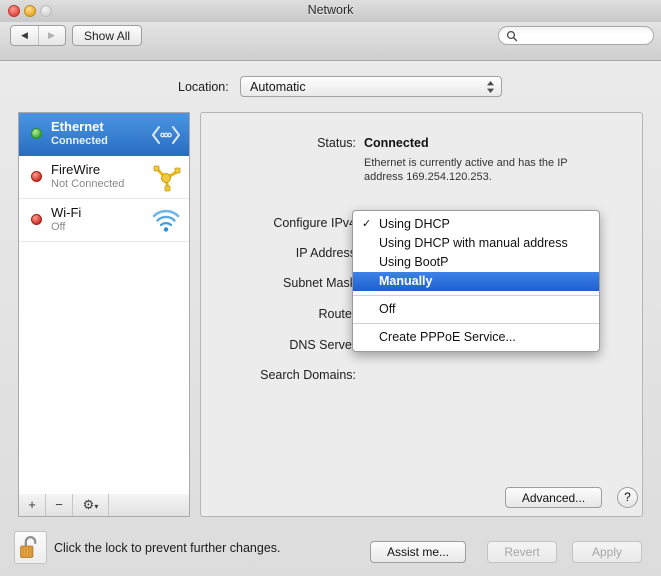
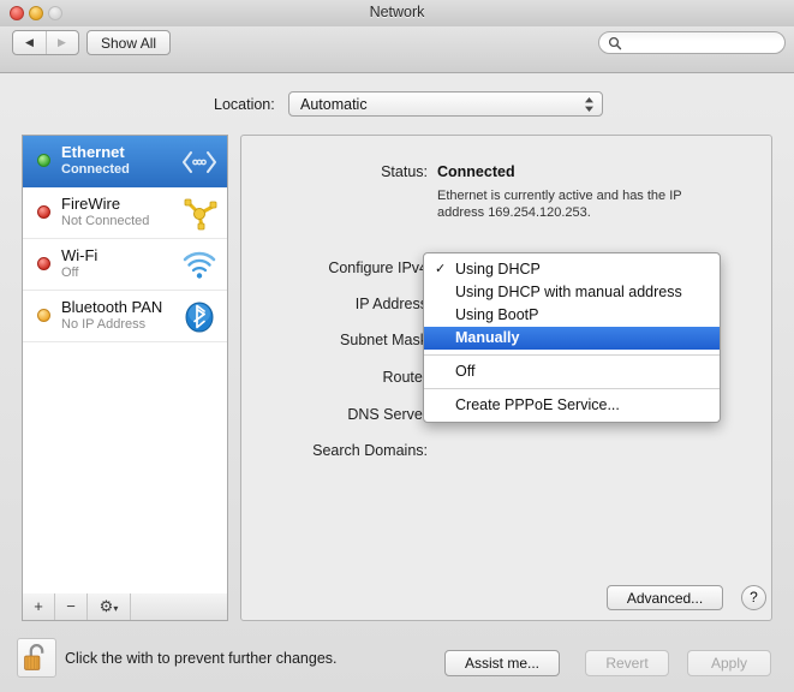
  Network
  ◀
  ▶
  Show All
  Location:
  Automatic
  Ethernet
  Connected
  FireWire
  Not Connected
  Wi-Fi
  Off
+ Bluetooth PAN
+ No IP Address
  +
  −
  ⚙▾
  Status:
  Connected
  Ethernet is currently active and has the IP address 169.254.120.253.
  Configure IPv
  IP Addres
  Subnet Mas
  Route
  DNS Serve
  Search Domains:
  ✓
  Using DHCP
  Using DHCP with manual address
  Using BootP
  Manually
  Off
  Create PPPoE Service...
  Advanced...
  ?
- Click the lock to prevent further changes.
+ Click the with to prevent further changes.
  Assist me...
  Revert
  Apply
